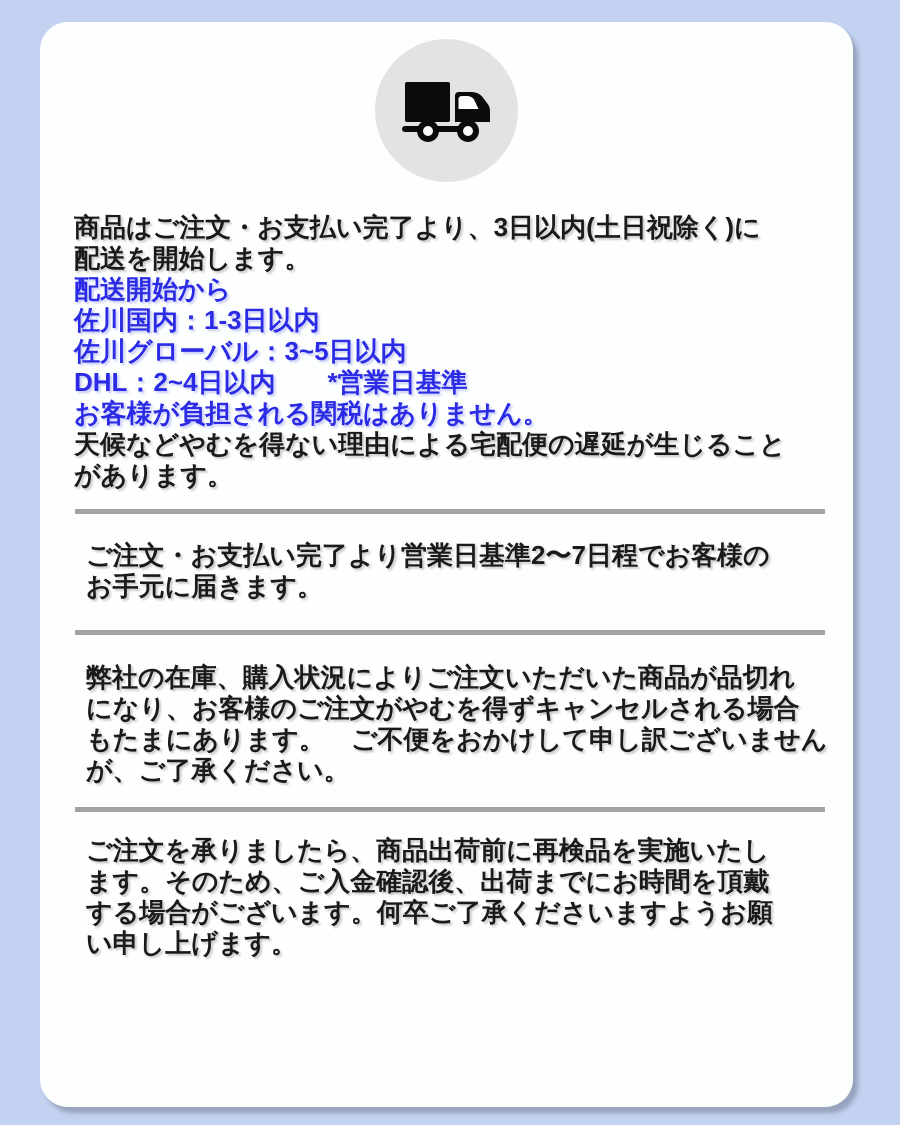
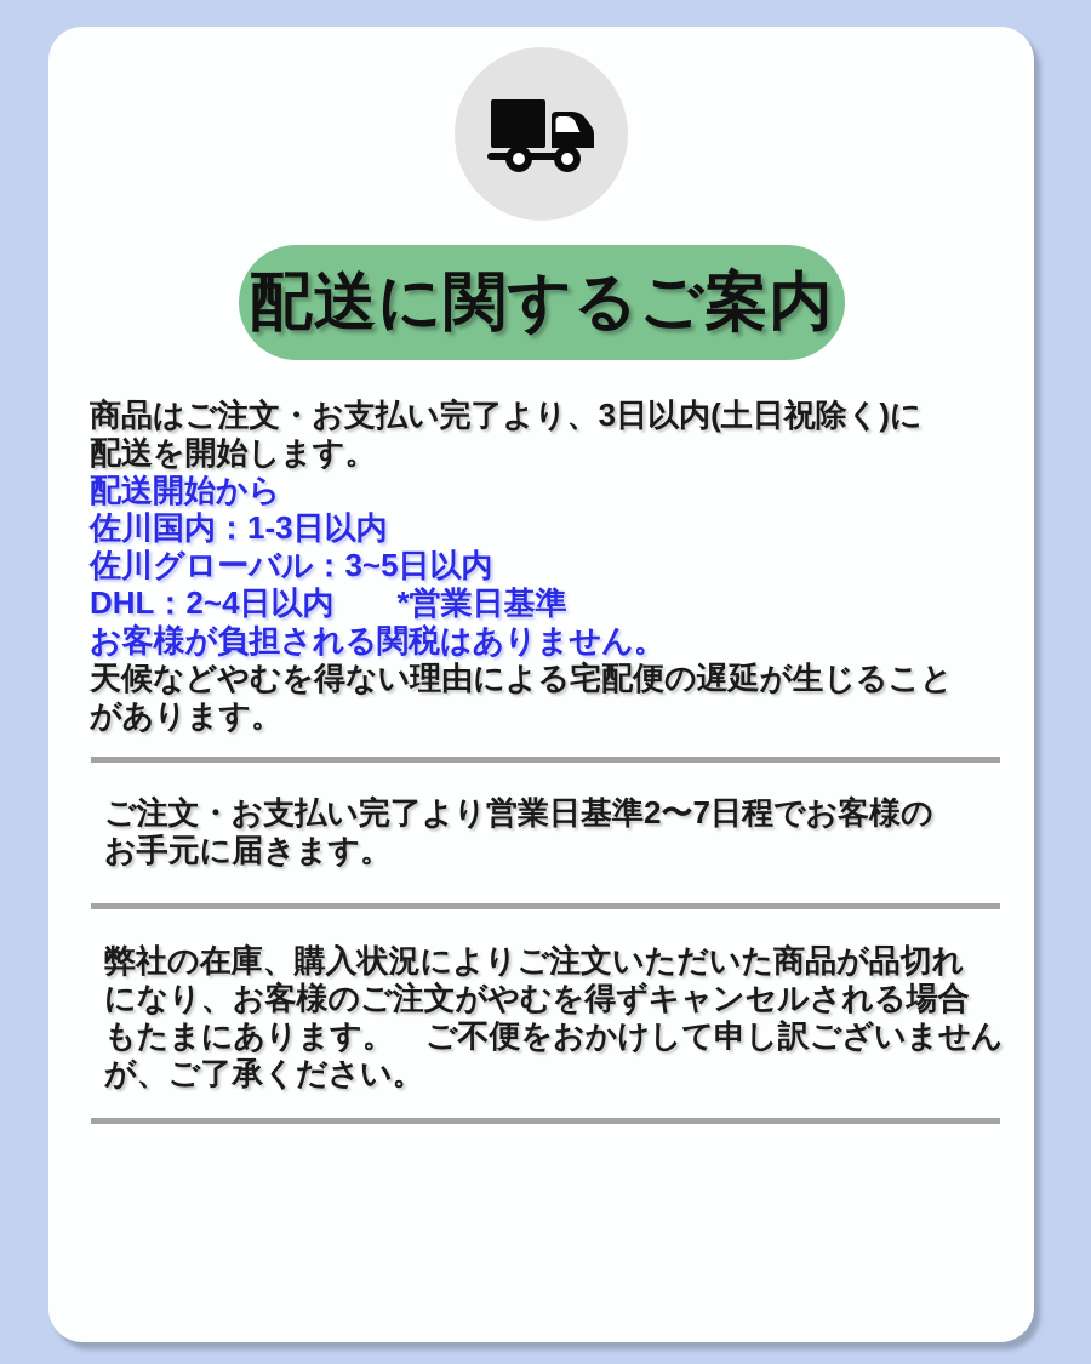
+ 配送に関するご案内
  商品はご注文・お支払い完了より、3日以内(土日祝除く)に
  配送を開始します。
  配送開始から
  佐川国内：1-3日以内
  佐川グローバル：3~5日以内
  DHL：2~4日以内 *営業日基準
  お客様が負担される関税はありません。
  天候などやむを得ない理由による宅配便の遅延が生じること
  があります。
  ご注文・お支払い完了より営業日基準2〜7日程でお客様の
  お手元に届きます。
  弊社の在庫、購入状況によりご注文いただいた商品が品切れ
  になり、お客様のご注文がやむを得ずキャンセルされる場合
  もたまにあります。 ご不便をおかけして申し訳ございません
  が、ご了承ください。
- ご注文を承りましたら、商品出荷前に再検品を実施いたし
- ます。そのため、ご入金確認後、出荷までにお時間を頂戴
- する場合がございます。何卒ご了承くださいますようお願
- い申し上げます。
